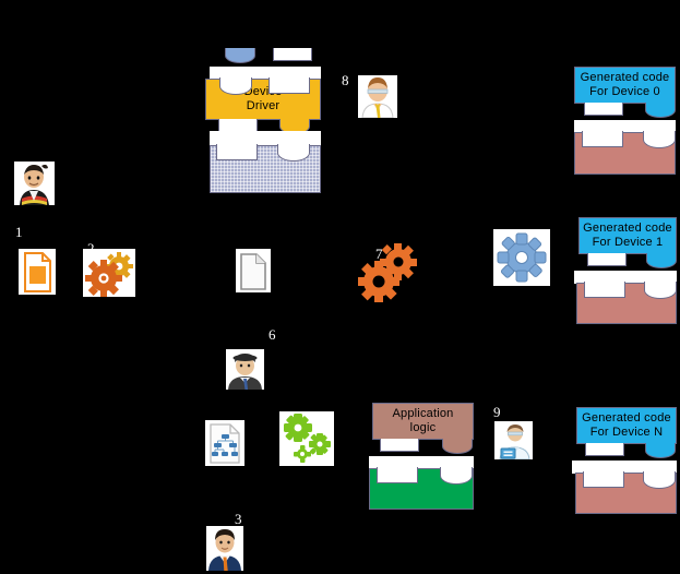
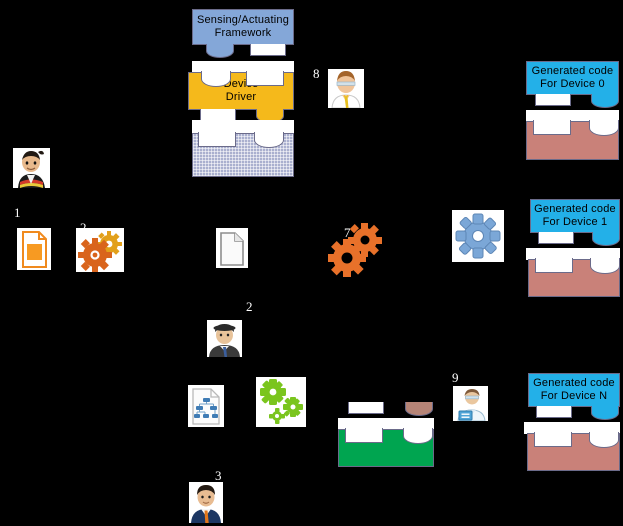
+ Sensing/Actuating
+ Framework
  Driver
  Generated code
  For Device 0
  Generated code
  For Device 1
  Generated code
  For Device N
- Application
- logic
  1
  3
  9
- 6
+ 2
  7
  8
